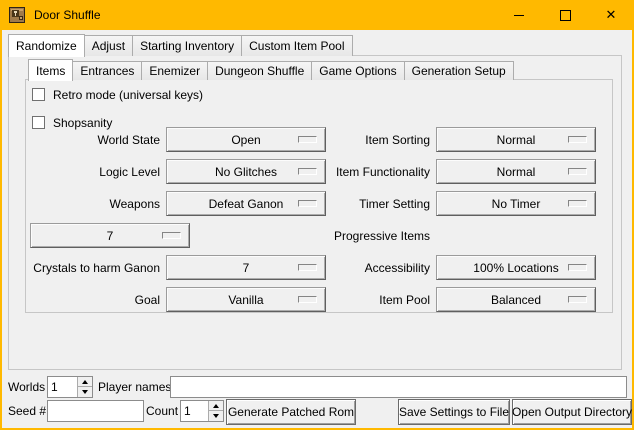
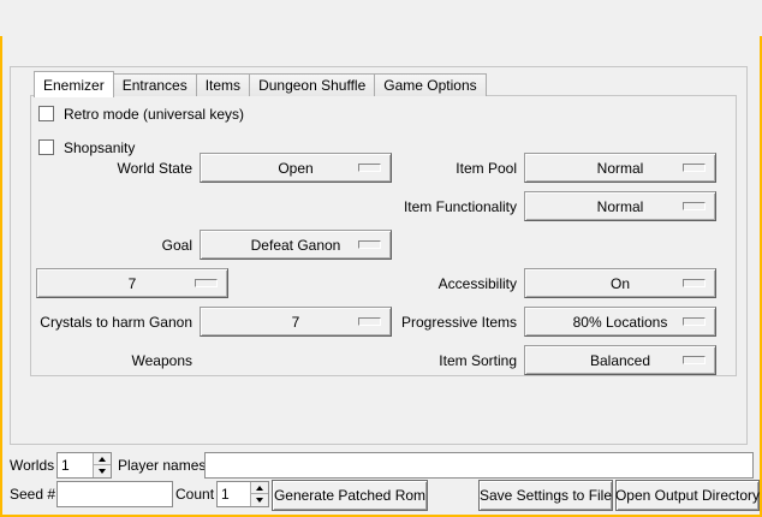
- Door Shuffle
- ✕
- Randomize
- Adjust
- Starting Inventory
- Custom Item Pool
- Items
+ Enemizer
  Entrances
- Enemizer
+ Items
  Dungeon Shuffle
  Game Options
- Generation Setup
  Retro mode (universal keys)
  Shopsanity
  World State
  Open
- Logic Level
- No Glitches
- Weapons
+ Goal
  Defeat Ganon
  7
  Crystals to harm Ganon
  7
- Goal
+ Weapons
- Vanilla
- Item Sorting
+ Item Pool
  Normal
  Item Functionality
  Normal
- Timer Setting
- No Timer
- Progressive Items
+ Accessibility
+ On
- Accessibility
+ Progressive Items
- 100% Locations
+ 80% Locations
- Item Pool
+ Item Sorting
  Balanced
  Worlds
  1
  Player names
  Seed #
  Count
  1
  Generate Patched Rom
  Save Settings to File
  Open Output Directory
